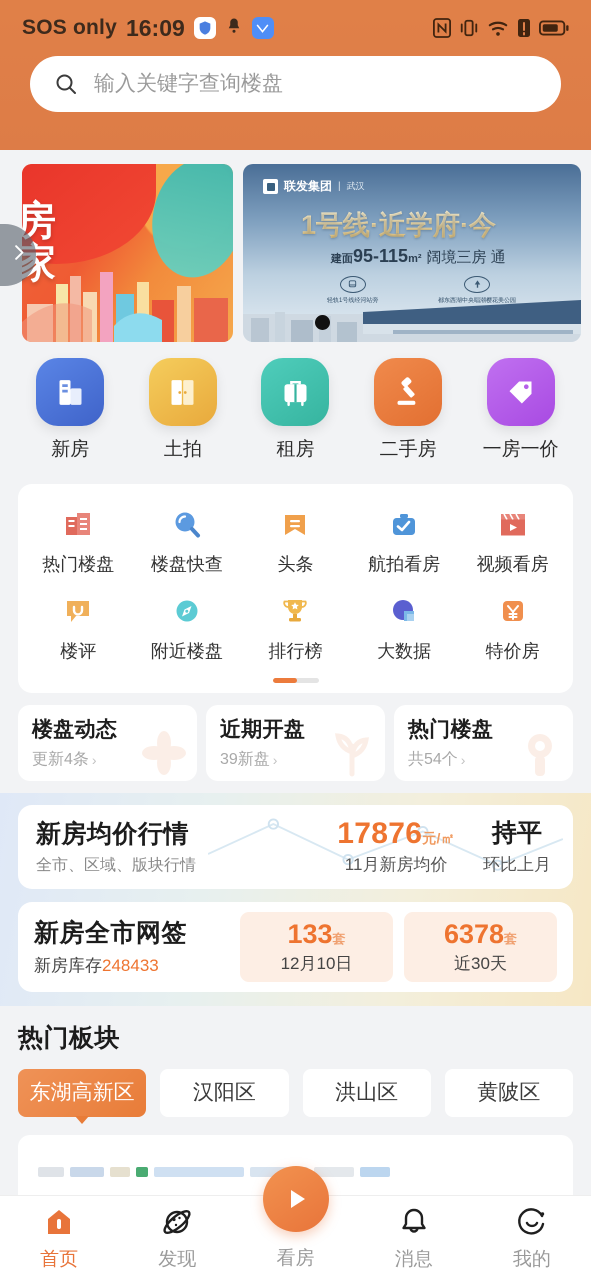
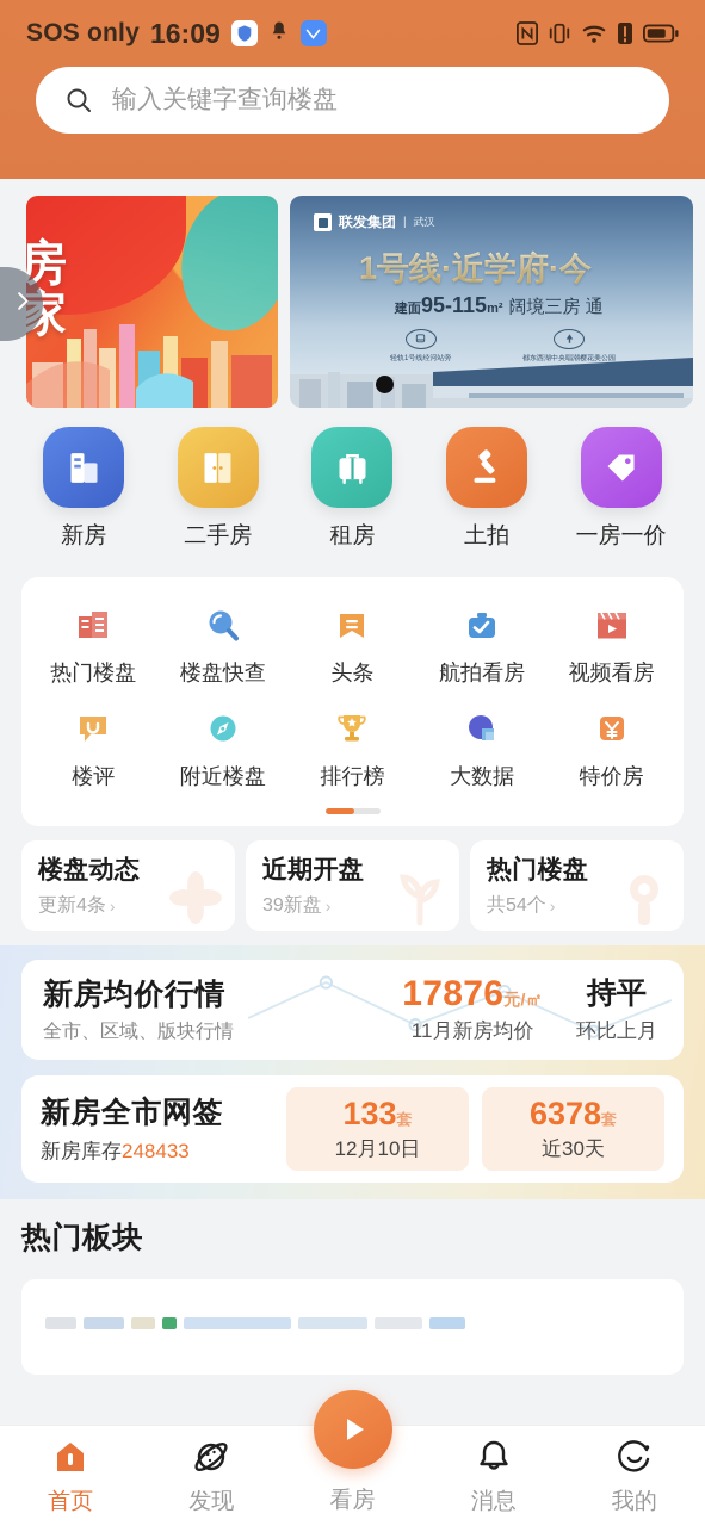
  SOS only
  16:09
  输入关键字查询楼盘
  房
  家
  联发集团
  |
  武汉
  1号线·近学府·今
  建面95-115m² 阔境三房 通
  新房
- 土拍
+ 二手房
  租房
- 二手房
+ 土拍
  一房一价
  热门楼盘
  楼盘快查
  头条
  航拍看房
  视频看房
  楼评
  附近楼盘
  排行榜
  大数据
  特价房
  楼盘动态
  更新4条
  ›
  近期开盘
  39新盘
  ›
  热门楼盘
  共54个
  ›
  新房均价行情
  全市、区域、版块行情
  17876元/㎡
  11月新房均价
  持平
  环比上月
  新房全市网签
  新房库存248433
  133套
  12月10日
  6378套
  近30天
  热门板块
- 东湖高新区
- 汉阳区
- 洪山区
- 黄陂区
  首页
  发现
  看房
  消息
  我的
